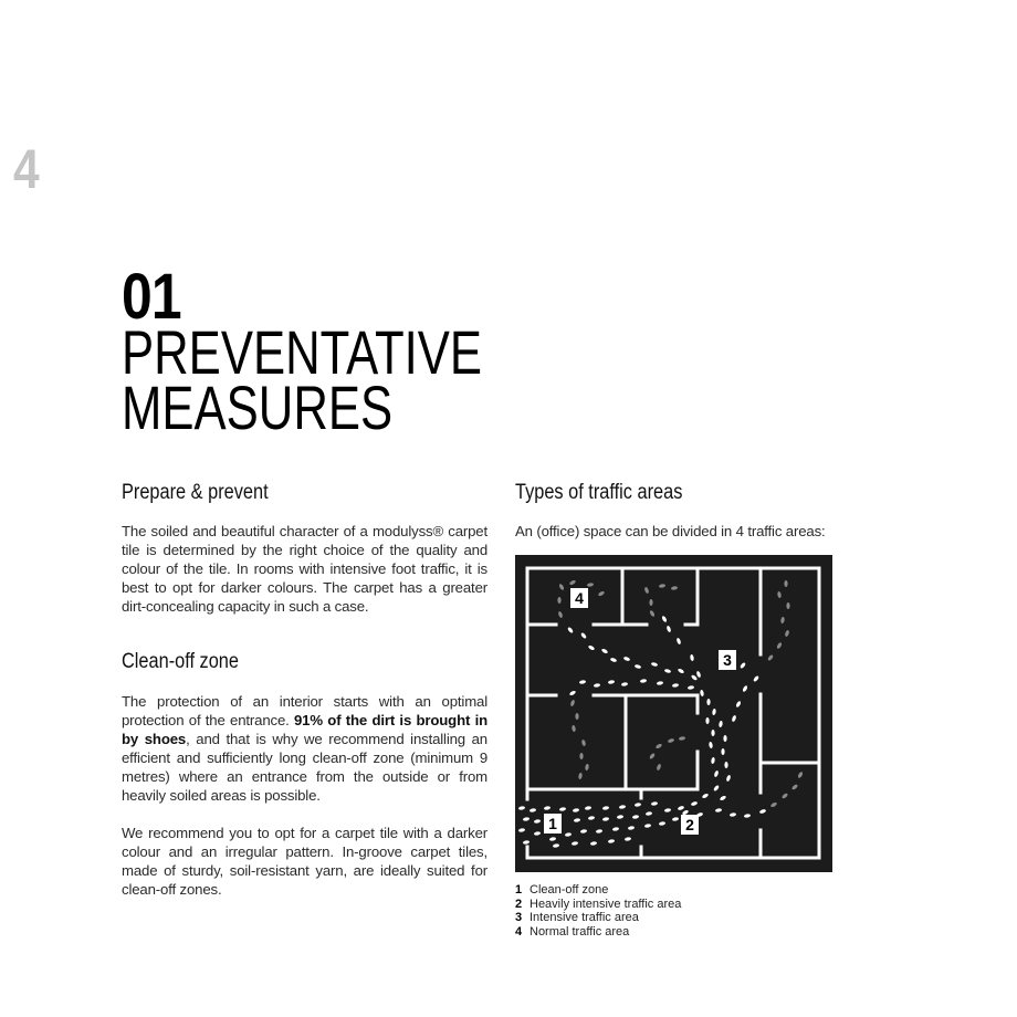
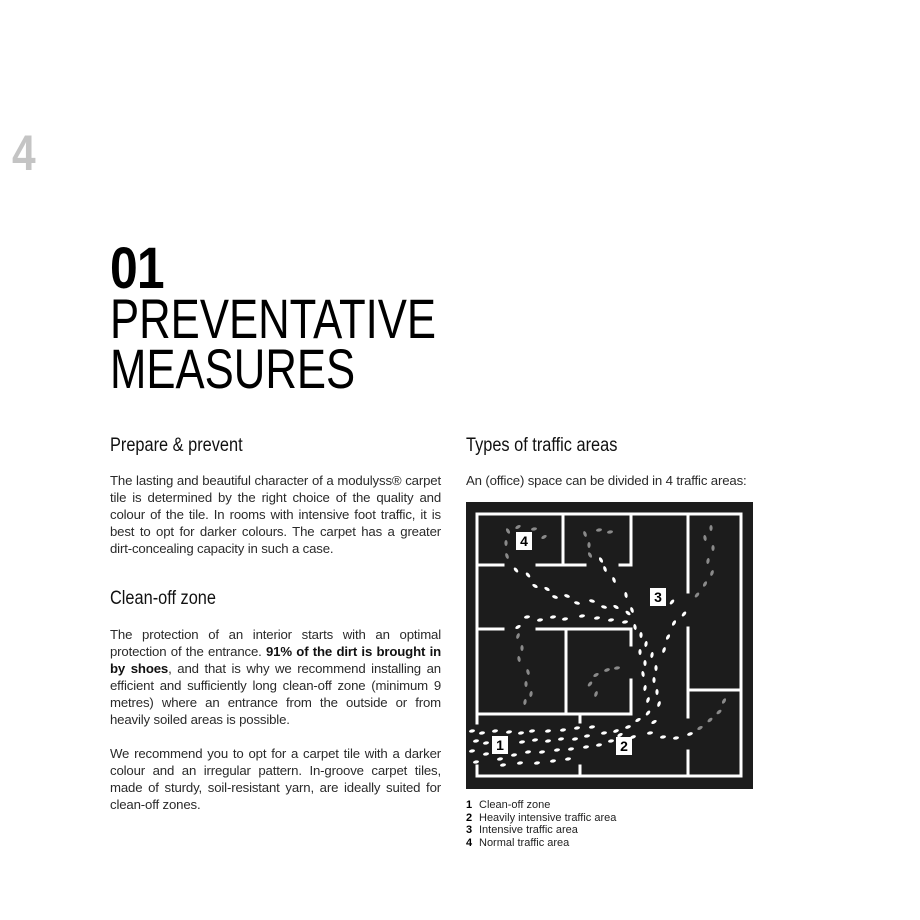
  4
  01
  PREVENTATIVE
  MEASURES
  Prepare & prevent
- The soiled and beautiful character of a modulyss® carpet tile is determined by the right choice of the quality and colour of the tile. In rooms with intensive foot traffic, it is best to opt for darker colours. The carpet has a greater dirt-concealing capacity in such a case.
+ The lasting and beautiful character of a modulyss® carpet tile is determined by the right choice of the quality and colour of the tile. In rooms with intensive foot traffic, it is best to opt for darker colours. The carpet has a greater dirt-concealing capacity in such a case.
  Clean-off zone
  The protection of an interior starts with an optimal protection of the entrance. 91% of the dirt is brought in by shoes, and that is why we recommend installing an efficient and sufficiently long clean-off zone (minimum 9 metres) where an entrance from the outside or from heavily soiled areas is possible.
  We recommend you to opt for a carpet tile with a darker colour and an irregular pattern. In-groove carpet tiles, made of sturdy, soil-resistant yarn, are ideally suited for clean-off zones.
  Types of traffic areas
  An (office) space can be divided in 4 traffic areas:
  4
  3
  1
  2
  1 Clean-off zone
  2 Heavily intensive traffic area
  3 Intensive traffic area
  4 Normal traffic area
